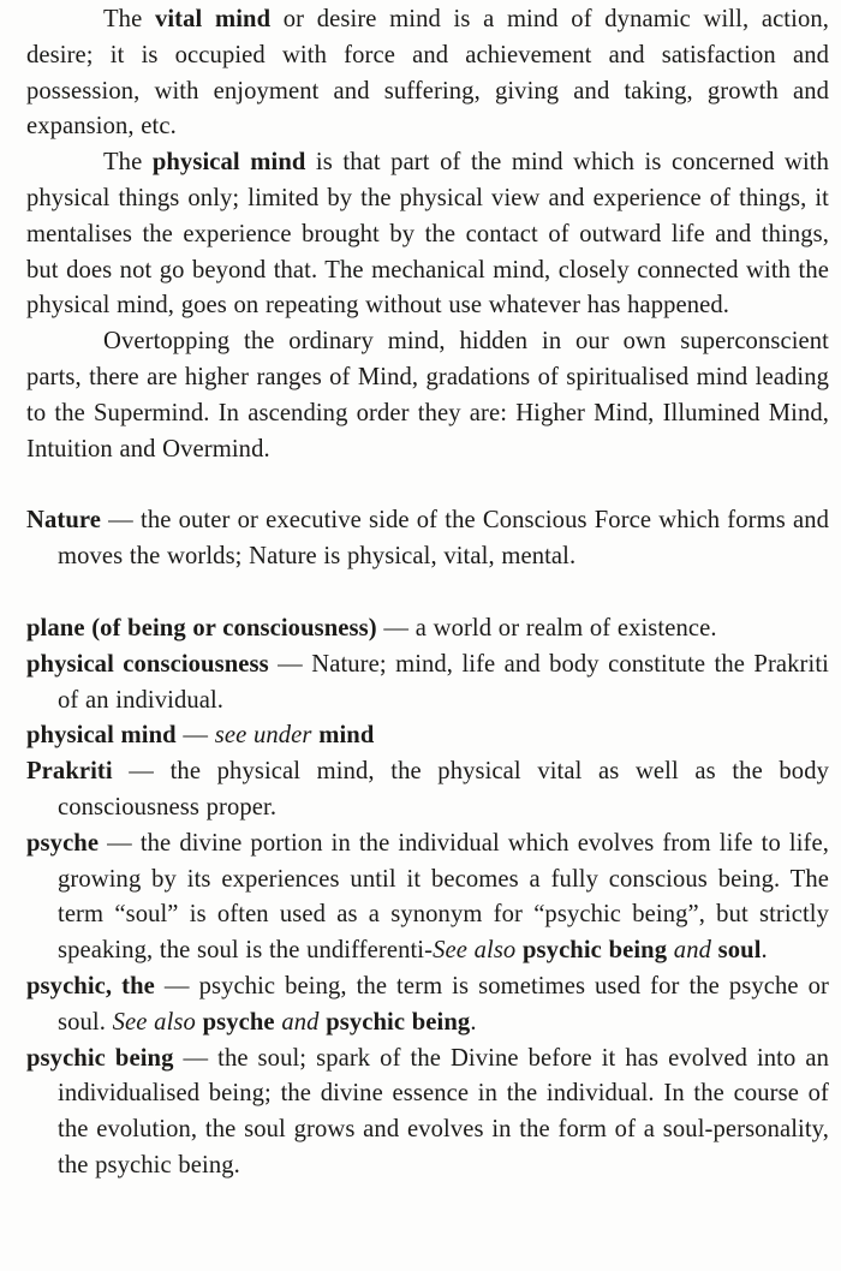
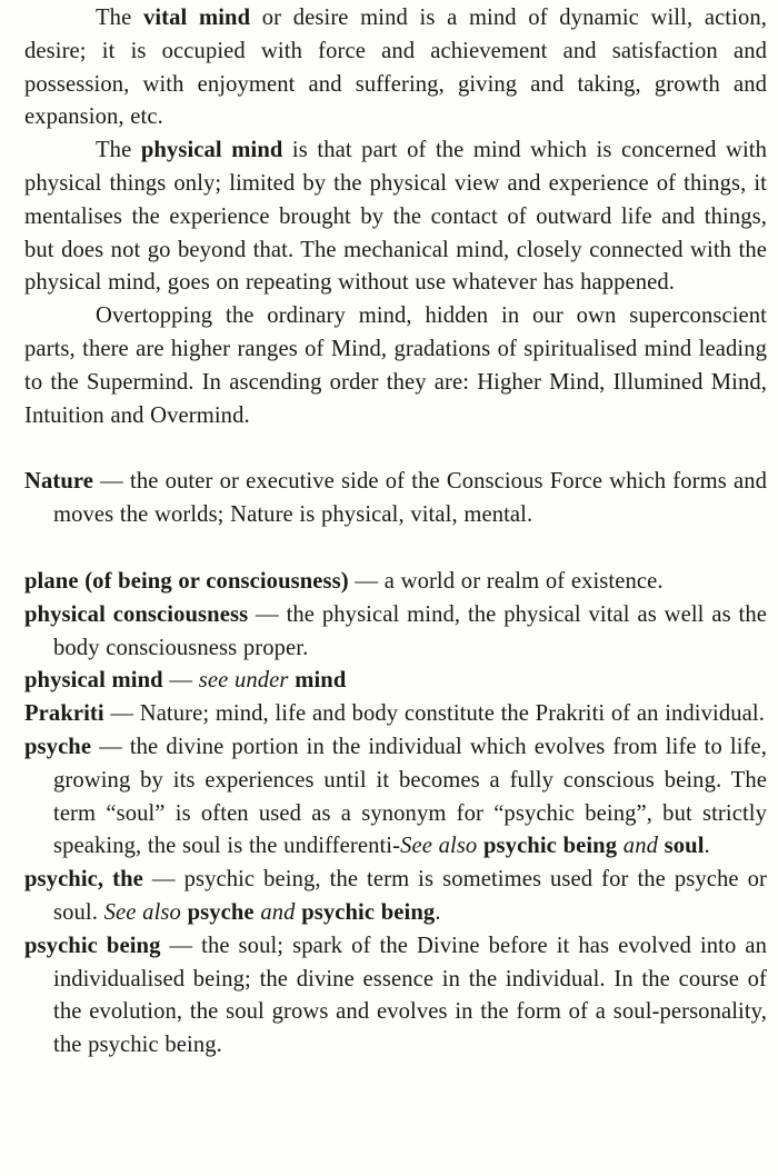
  The vital mind or desire mind is a mind of dynamic will, action, desire; it is occupied with force and achievement and satisfaction and possession, with enjoyment and suffering, giving and taking, growth and expansion, etc.
  The physical mind is that part of the mind which is concerned with physical things only; limited by the physical view and experience of things, it mentalises the experience brought by the contact of outward life and things, but does not go beyond that. The mechanical mind, closely connected with the physical mind, goes on repeating without use whatever has happened.
  Overtopping the ordinary mind, hidden in our own superconscient parts, there are higher ranges of Mind, gradations of spiritualised mind leading to the Supermind. In ascending order they are: Higher Mind, Illumined Mind, Intuition and Overmind.
  Nature — the outer or executive side of the Conscious Force which forms and moves the worlds; Nature is physical, vital, mental.
  plane (of being or consciousness) — a world or realm of existence.
- physical consciousness — Nature; mind, life and body constitute the Prakriti of an individual.
+ physical consciousness — the physical mind, the physical vital as well as the body consciousness proper.
  physical mind — see under mind
- Prakriti — the physical mind, the physical vital as well as the body consciousness proper.
+ Prakriti — Nature; mind, life and body constitute the Prakriti of an individual.
  psyche — the divine portion in the individual which evolves from life to life, growing by its experiences until it becomes a fully conscious being. The term “soul” is often used as a synonym for “psychic being”, but strictly speaking, the soul is the undifferenti-See also psychic being and soul.
  psychic, the — psychic being, the term is sometimes used for the psyche or soul. See also psyche and psychic being.
  psychic being — the soul; spark of the Divine before it has evolved into an individualised being; the divine essence in the individual. In the course of the evolution, the soul grows and evolves in the form of a soul-personality, the psychic being.
